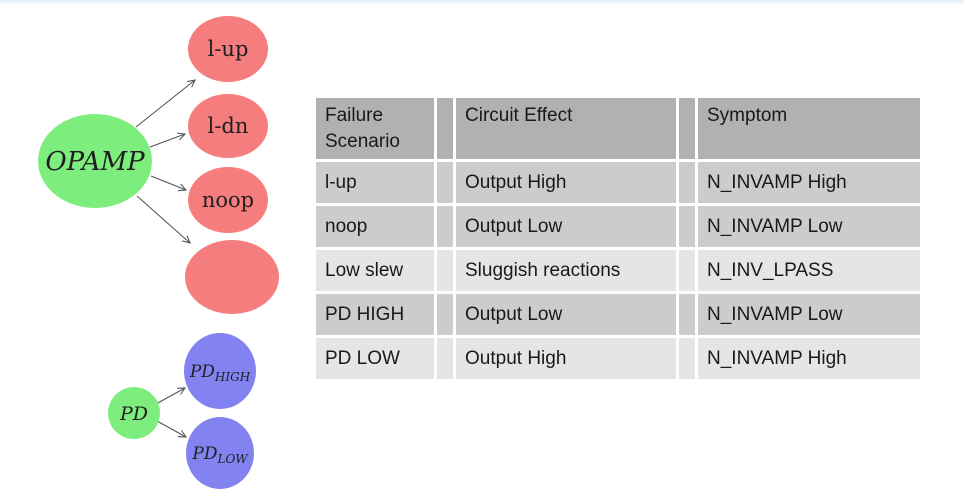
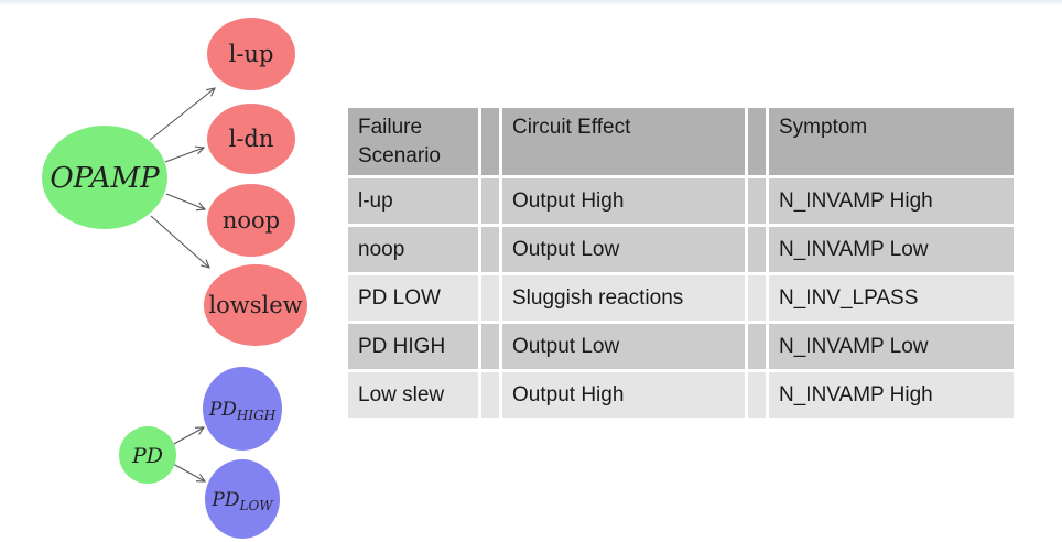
  OPAMP
  l-up
  l-dn
  noop
+ lowslew
  PD
  PDHIGH
  PDLOW
  Failure Scenario		Circuit Effect		Symptom
  l-up		Output High		N_INVAMP High
  noop		Output Low		N_INVAMP Low
- Low slew		Sluggish reactions		N_INV_LPASS
+ PD LOW		Sluggish reactions		N_INV_LPASS
  PD HIGH		Output Low		N_INVAMP Low
- PD LOW		Output High		N_INVAMP High
+ Low slew		Output High		N_INVAMP High
